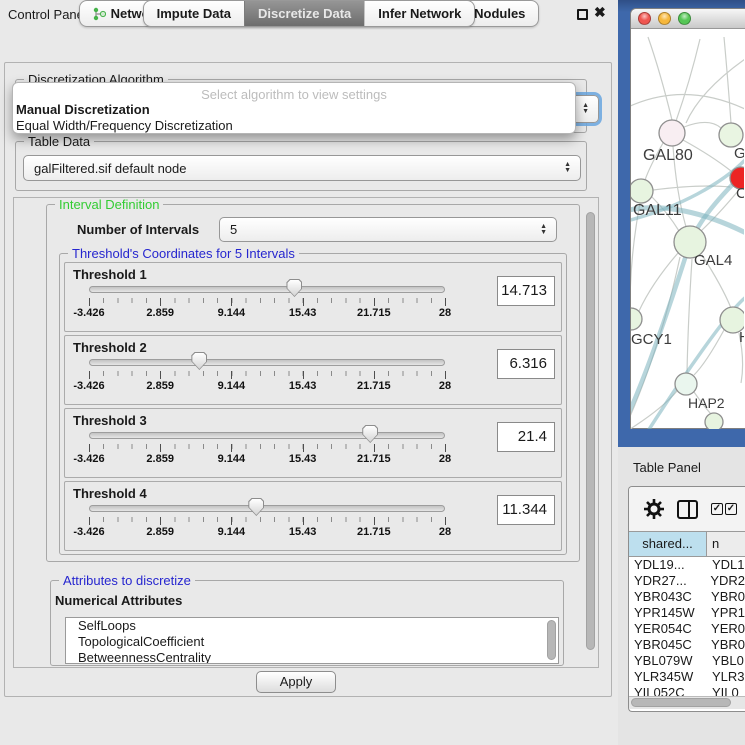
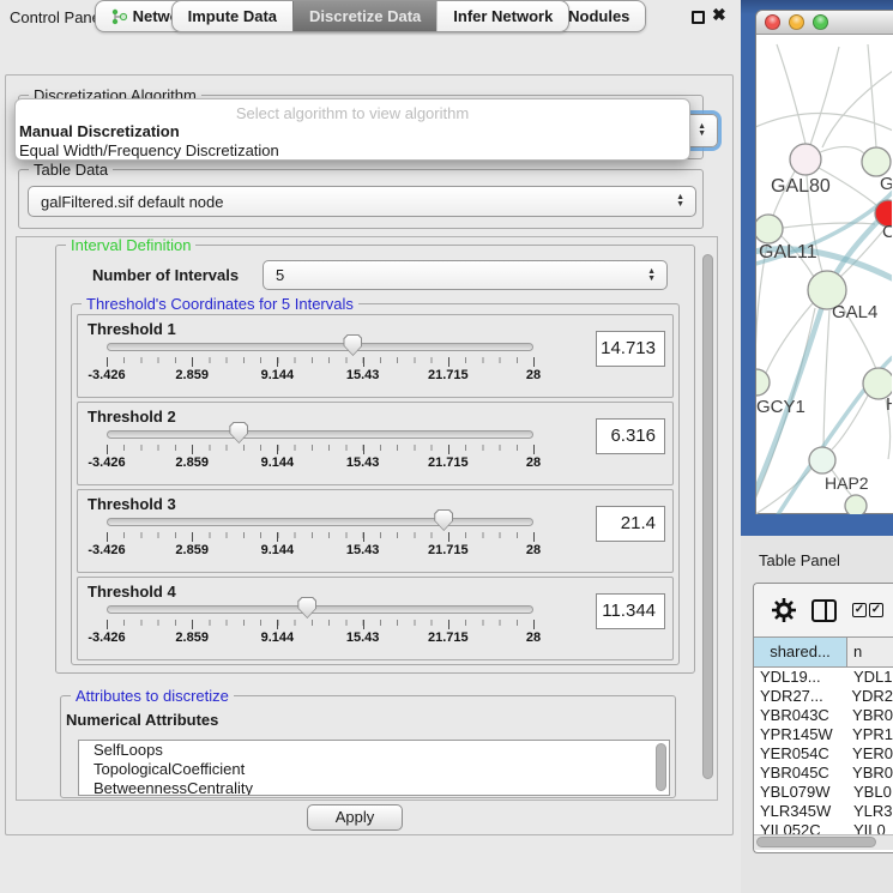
  Control Pan
  ✖
  Discretization Algorithm
  Table Data
  galFiltered.sif default node
  Interval Definition
  Number of Intervals
  5
  Threshold's Coordinates for 5 Intervals
  Threshold 1
  -3.426
  2.859
  9.144
  15.43
  21.715
  28
  14.713
  Threshold 2
  -3.426
  2.859
  9.144
  15.43
  21.715
  28
  6.316
  Threshold 3
  -3.426
  2.859
  9.144
  15.43
  21.715
  28
  21.4
  Threshold 4
  -3.426
  2.859
  9.144
  15.43
  21.715
  28
  11.344
  Attributes to discretize
  Numerical Attributes
  SelfLoops
  TopologicalCoefficient
  BetweennessCentrality
  Apply
- Select algorithm to view settings
+ Select algorithm to view algorithm
  Manual Discretization
  Equal Width/Frequency Discretization
  Impute Data
  Discretize Data
  Infer Network
  GAL80
  G
  C
  GAL11
  GAL4
  GCY1
  HAP2
  Table Panel
  ✓
  ✓
  shared...
  n
  YDL19...
  YDL1
  YDR27...
  YDR2
  YBR043C
  YBR0
  YPR145W
  YPR1
  YER054C
  YER0
  YBR045C
  YBR0
  YBL079W
  YBL0
  YLR345W
  YLR3
  YIL052C
  YIL0
